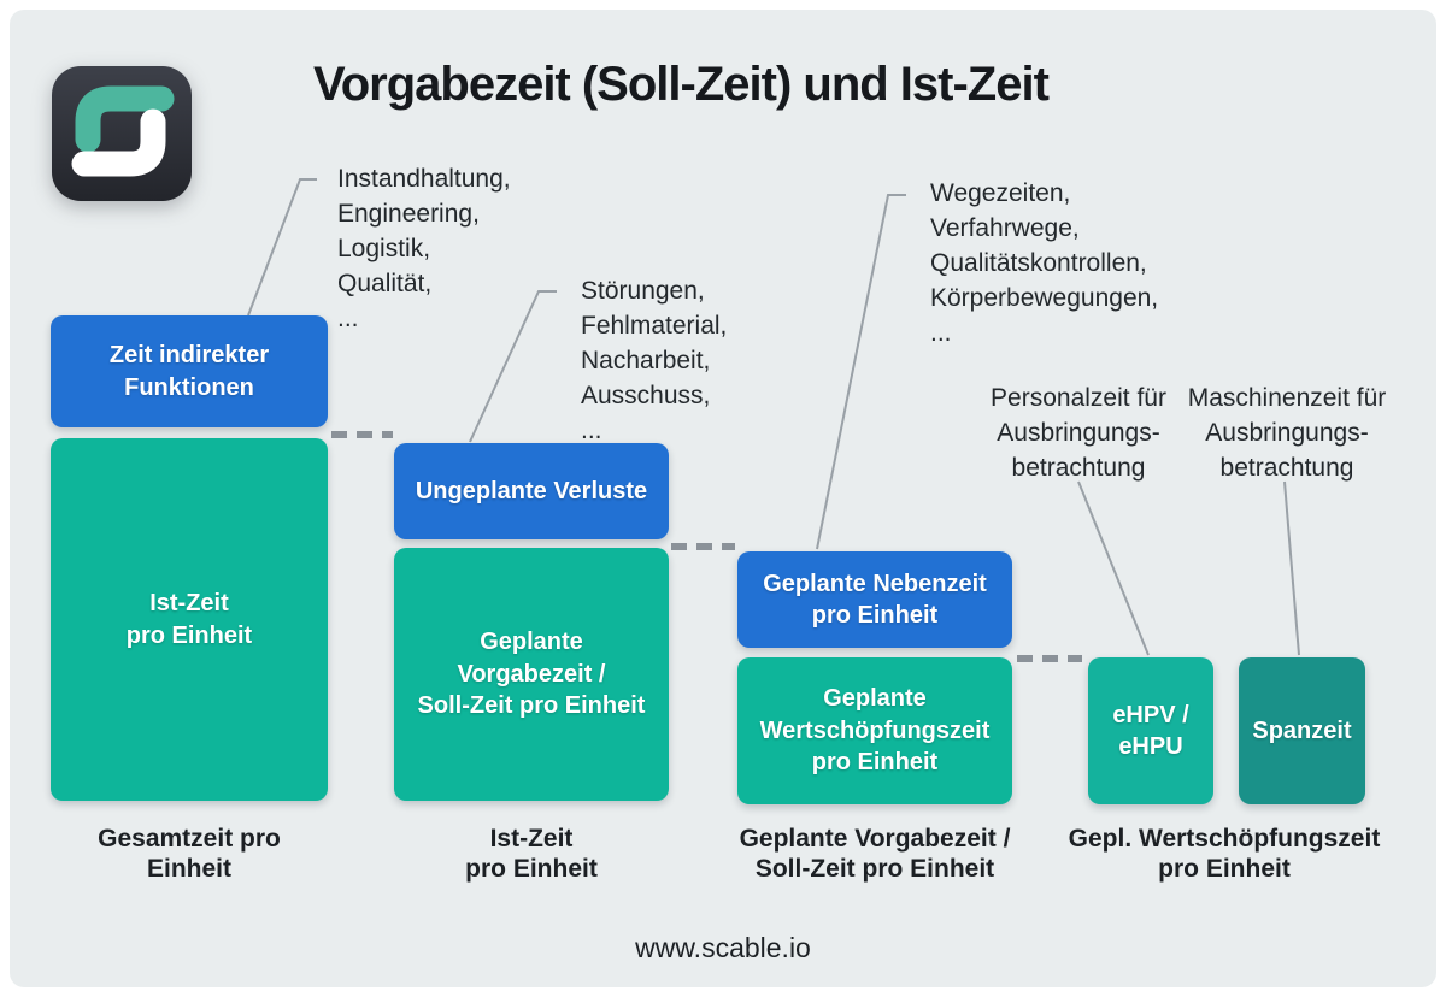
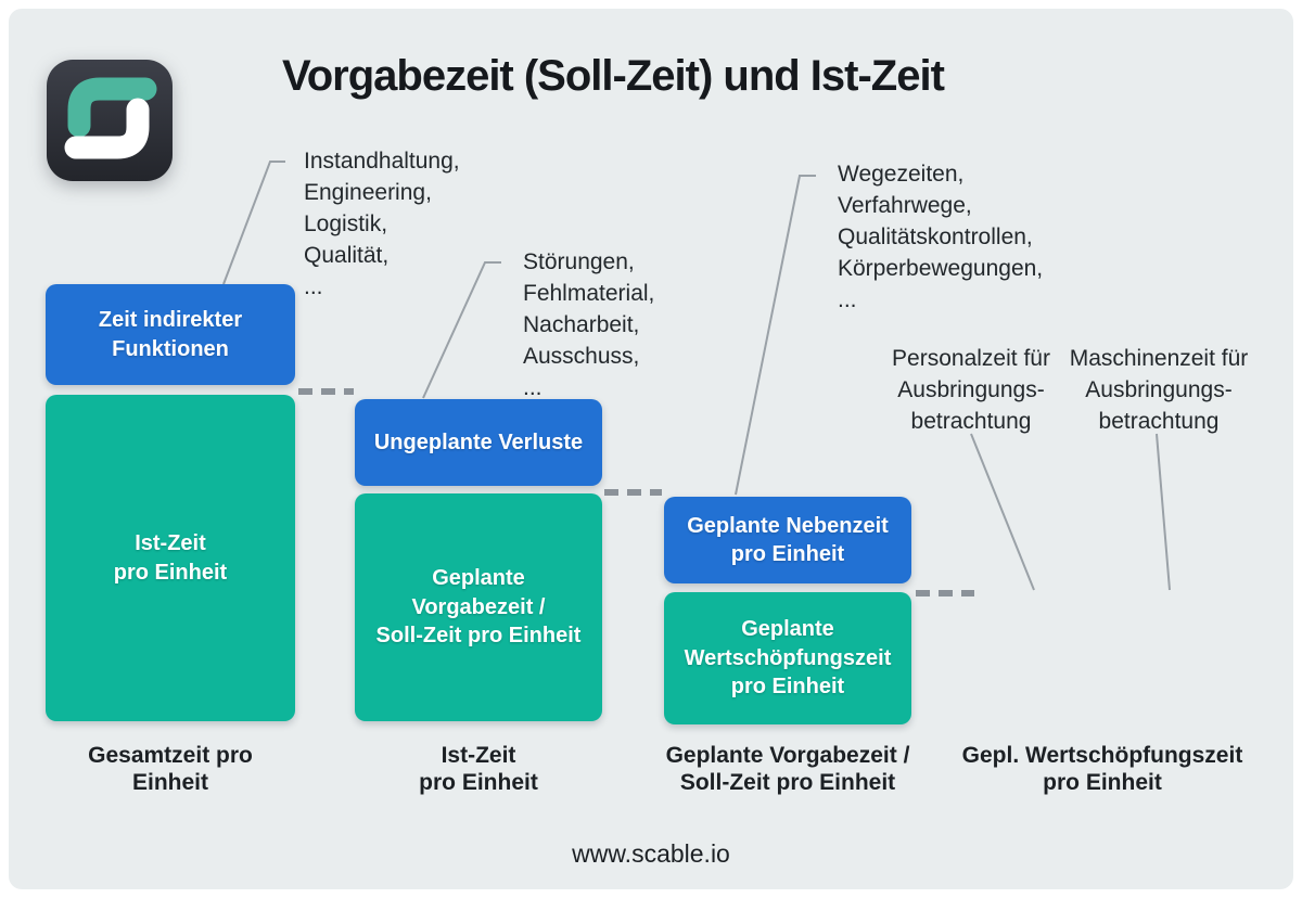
  Vorgabezeit (Soll-Zeit) und Ist-Zeit
  Zeit indirekter
  Funktionen
  Ist-Zeit
  pro Einheit
  Ungeplante Verluste
  Geplante
  Vorgabezeit /
  Soll-Zeit pro Einheit
  Geplante Nebenzeit
  pro Einheit
  Geplante
  Wertschöpfungszeit
  pro Einheit
- eHPV /
- eHPU
- Spanzeit
  Instandhaltung,
  Engineering,
  Logistik,
  Qualität,
  ...
  Störungen,
  Fehlmaterial,
  Nacharbeit,
  Ausschuss,
  ...
  Wegezeiten,
  Verfahrwege,
  Qualitätskontrollen,
  Körperbewegungen,
  ...
  Personalzeit für
  Ausbringungs-
  betrachtung
  Maschinenzeit für
  Ausbringungs-
  betrachtung
  Gesamtzeit pro
  Einheit
  Ist-Zeit
  pro Einheit
  Geplante Vorgabezeit /
  Soll-Zeit pro Einheit
  Gepl. Wertschöpfungszeit
  pro Einheit
  www.scable.io
